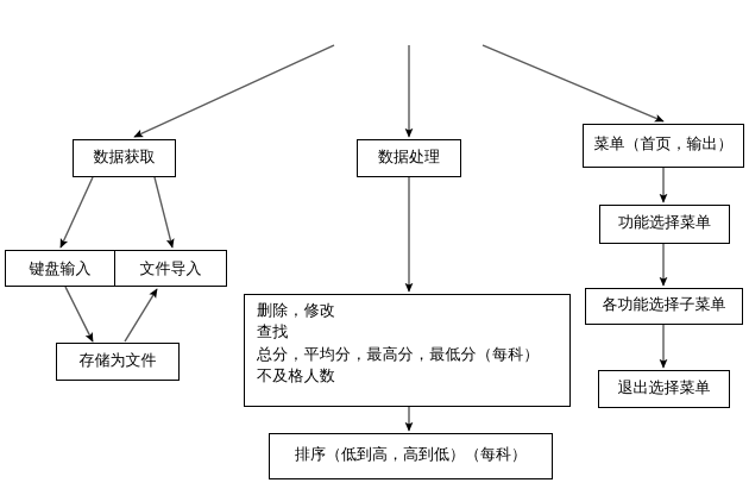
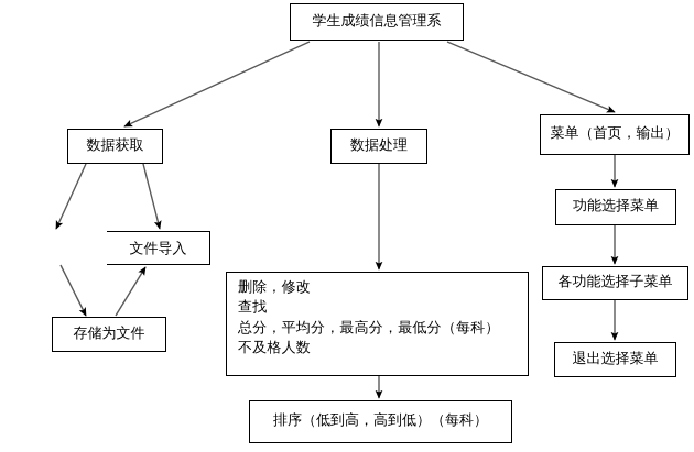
+ 学生成绩信息管理系
  数据获取
  数据处理
  菜单（首页，输出）
- 键盘输入
  文件导入
  存储为文件
  删除，修改
  查找
  总分，平均分，最高分，最低分（每科）
  不及格人数
  排序（低到高，高到低）（每科）
  功能选择菜单
  各功能选择子菜单
  退出选择菜单
